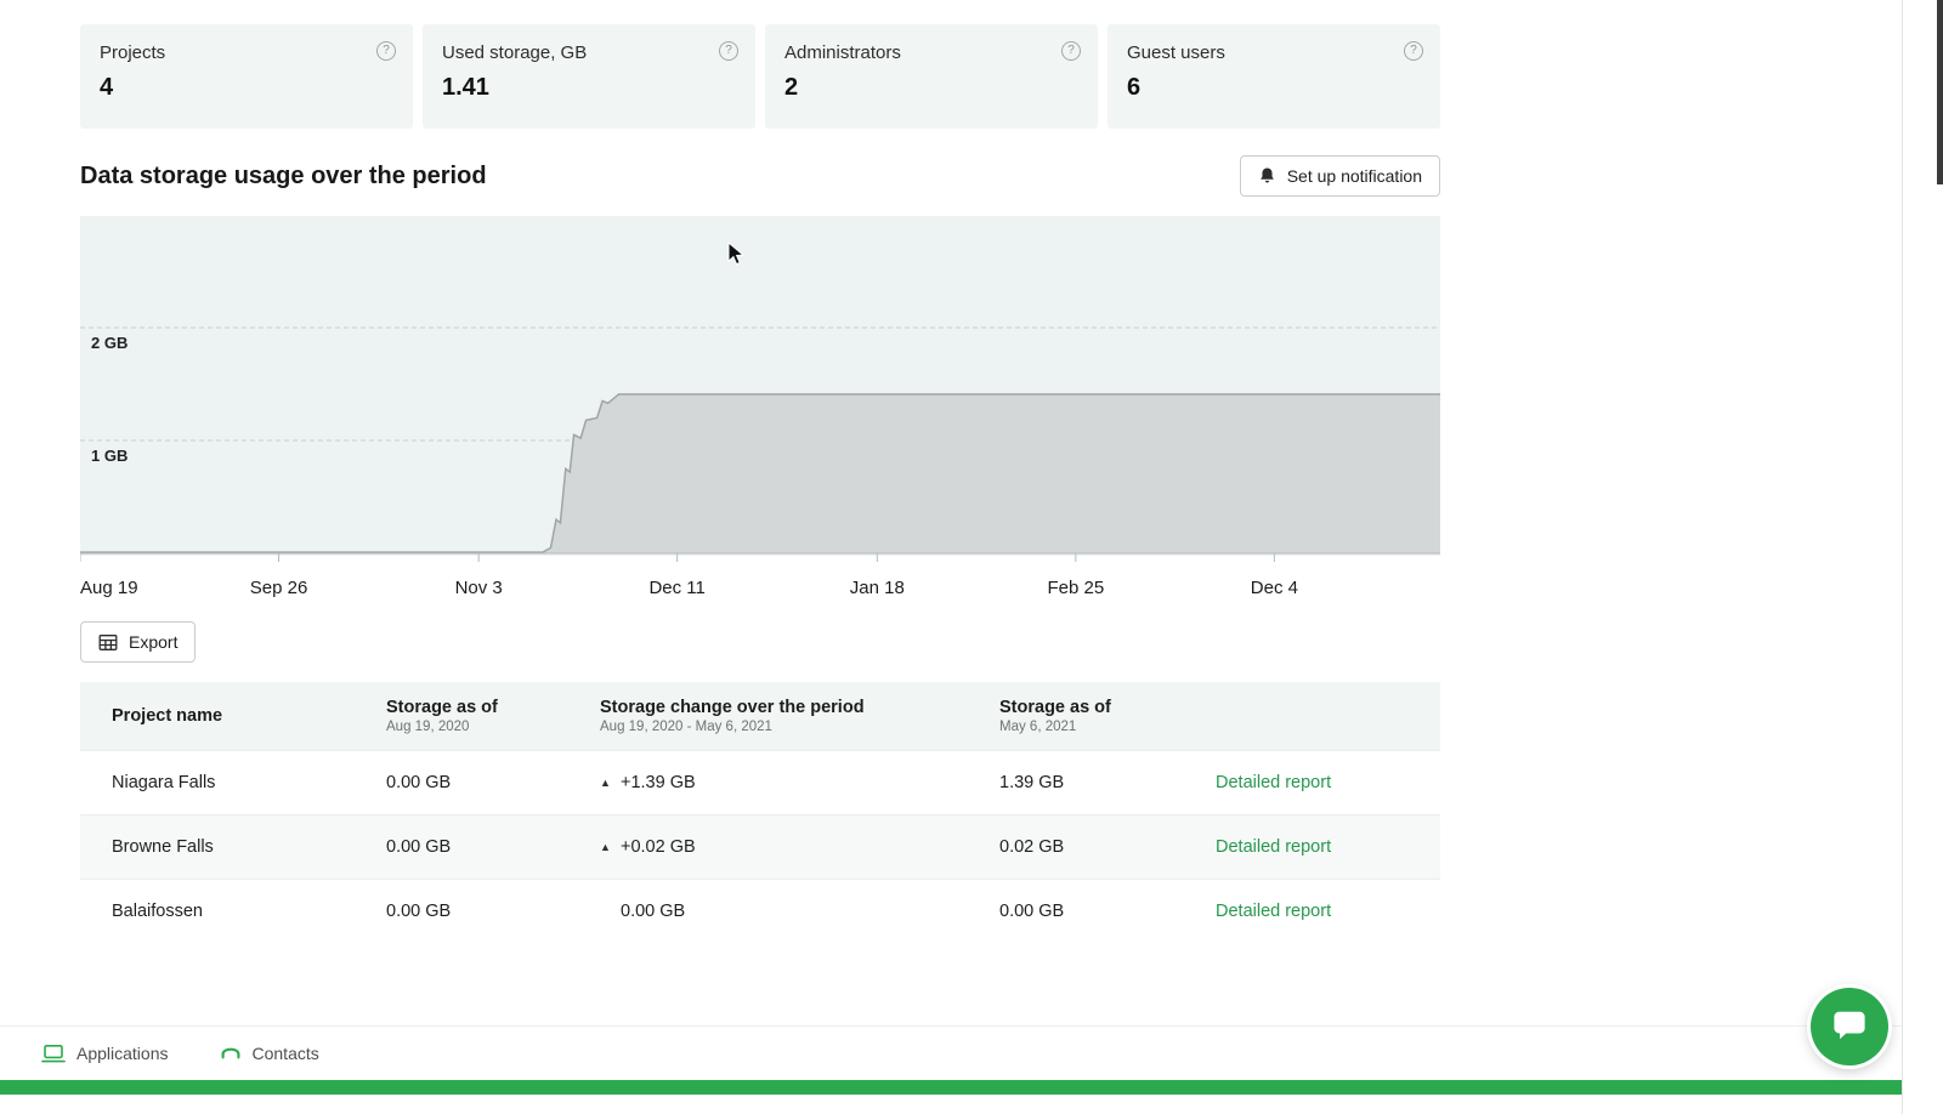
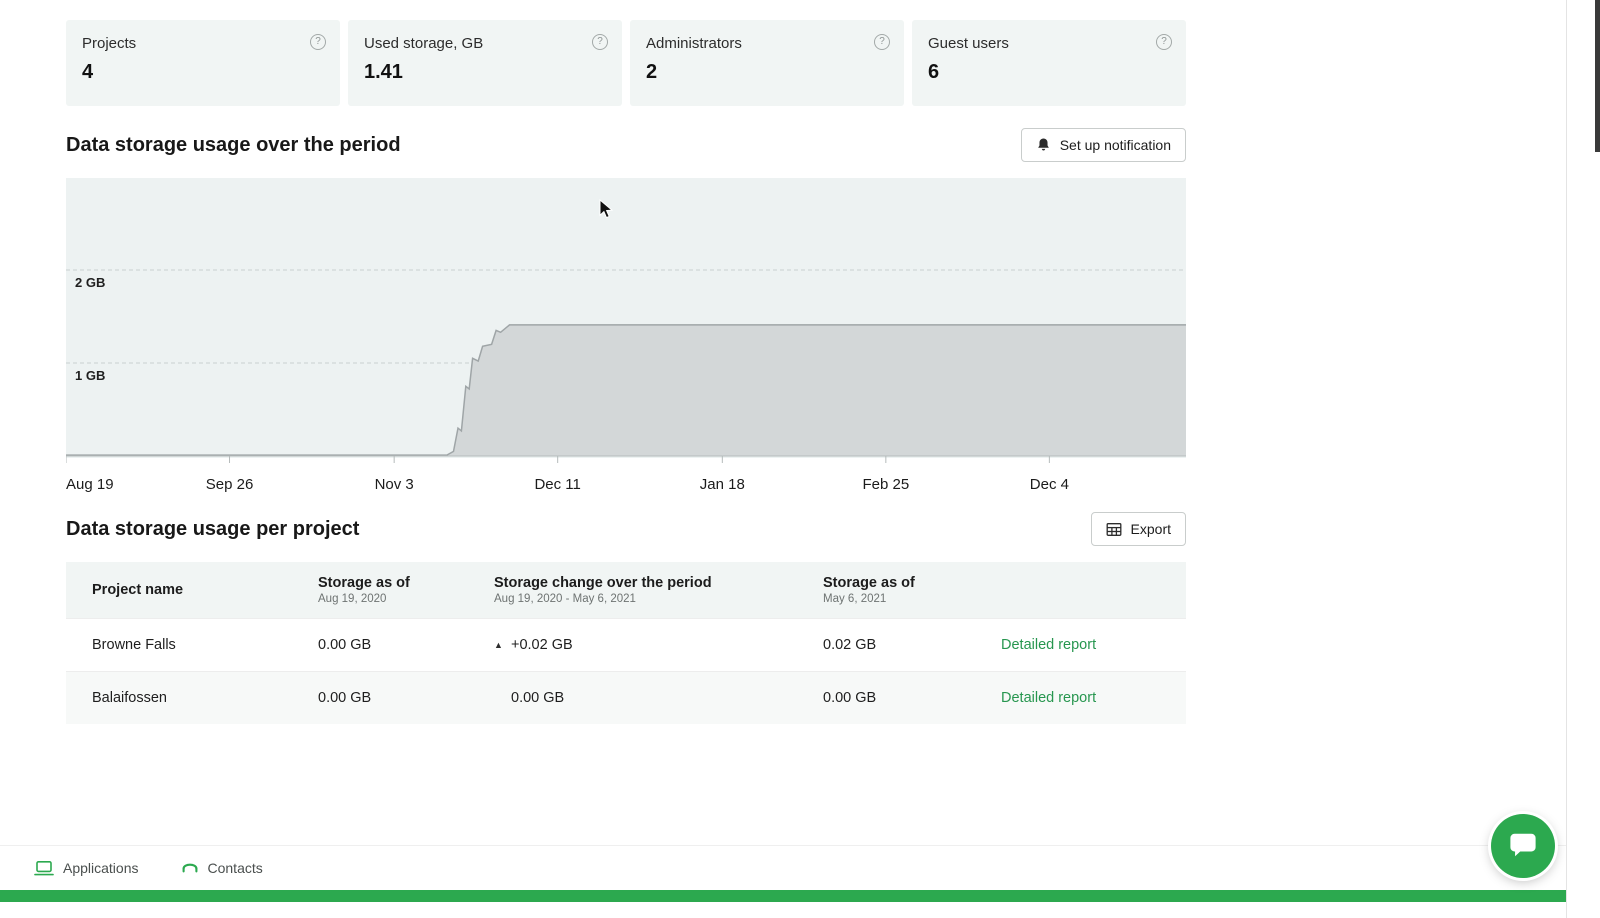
  Projects
  4
  ?
  Used storage, GB
  1.41
  ?
  Administrators
  2
  ?
  Guest users
  6
  ?
  Data storage usage over the period
  Set up notification
  1 GB
  2 GB
  Aug 19
  Sep 26
  Nov 3
  Dec 11
  Jan 18
  Feb 25
  Dec 4
+ Data storage usage per project
  Export
  Project name	Storage as of Aug 19, 2020	Storage change over the period Aug 19, 2020 - May 6, 2021	Storage as of May 6, 2021
- Niagara Falls	0.00 GB	▲ +1.39 GB	1.39 GB	Detailed report
  Browne Falls	0.00 GB	▲ +0.02 GB	0.02 GB	Detailed report
  Balaifossen	0.00 GB	0.00 GB	0.00 GB	Detailed report
  Applications
  Contacts
